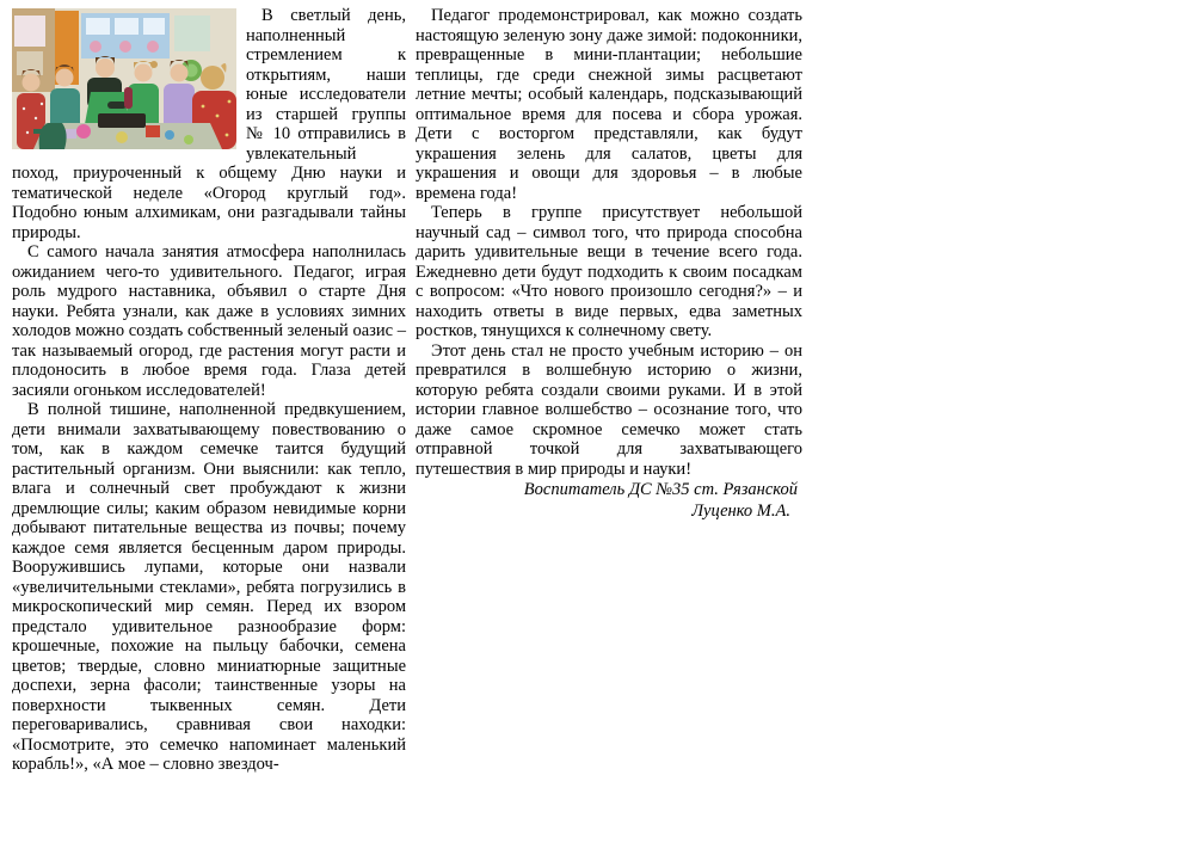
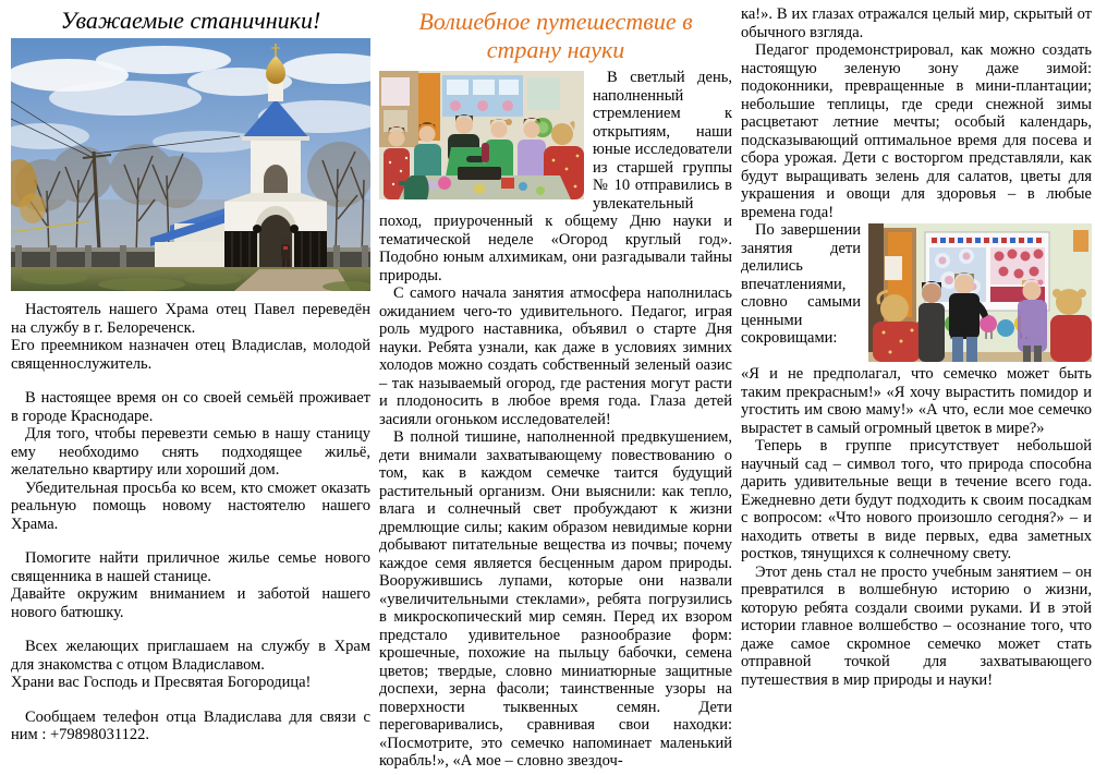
+ Уважаемые станичники!
+ Настоятель нашего Храма отец Павел переведён на службу в г. Белореченск.
+ Его преемником назначен отец Владислав, молодой священнослужитель.
+ В настоящее время он со своей семьёй проживает в городе Краснодаре.
+ Для того, чтобы перевезти семью в нашу станицу ему необходимо снять подходящее жильё, желательно квартиру или хороший дом.
+ Убедительная просьба ко всем, кто сможет оказать реальную помощь новому настоятелю нашего Храма.
+ Помогите найти приличное жилье семье нового священника в нашей станице.
+ Давайте окружим вниманием и заботой нашего нового батюшку.
+ Всех желающих приглашаем на службу в Храм для знакомства с отцом Владиславом.
+ Храни вас Господь и Пресвятая Богородица!
+ Сообщаем телефон отца Владислава для связи с ним : +79898031122.
+ Волшебное путешествие в страну науки
  В светлый день, наполненный стремлением к открытиям, наши юные исследователи из старшей группы № 10 отправились в увлекательный поход, приуроченный к общему Дню науки и тематической неделе «Огород круглый год». Подобно юным алхимикам, они разгадывали тайны природы.
  С самого начала занятия атмосфера наполнилась ожиданием чего-то удивительного. Педагог, играя роль мудрого наставника, объявил о старте Дня науки. Ребята узнали, как даже в условиях зимних холодов можно создать собственный зеленый оазис – так называемый огород, где растения могут расти и плодоносить в любое время года. Глаза детей засияли огоньком исследователей!
  В полной тишине, наполненной предвкушением, дети внимали захватывающему повествованию о том, как в каждом семечке таится будущий растительный организм. Они выяснили: как тепло, влага и солнечный свет пробуждают к жизни дремлющие силы; каким образом невидимые корни добывают питательные вещества из почвы; почему каждое семя является бесценным даром природы. Вооружившись лупами, которые они назвали «увеличительными стеклами», ребята погрузились в микроскопический мир семян. Перед их взором предстало удивительное разнообразие форм: крошечные, похожие на пыльцу бабочки, семена цветов; твердые, словно миниатюрные защитные доспехи, зерна фасоли; таинственные узоры на поверхности тыквенных семян. Дети переговаривались, сравнивая свои находки: «Посмотрите, это семечко напоминает маленький корабль!», «А мое – словно звездоч-
+ ка!». В их глазах отражался целый мир, скрытый от обычного взгляда.
- Педагог продемонстрировал, как можно создать настоящую зеленую зону даже зимой: подоконники, превращенные в мини-плантации; небольшие теплицы, где среди снежной зимы расцветают летние мечты; особый календарь, подсказывающий оптимальное время для посева и сбора урожая. Дети с восторгом представляли, как будут украшения зелень для салатов, цветы для украшения и овощи для здоровья – в любые времена года!
+ Педагог продемонстрировал, как можно создать настоящую зеленую зону даже зимой: подоконники, превращенные в мини-плантации; небольшие теплицы, где среди снежной зимы расцветают летние мечты; особый календарь, подсказывающий оптимальное время для посева и сбора урожая. Дети с восторгом представляли, как будут выращивать зелень для салатов, цветы для украшения и овощи для здоровья – в любые времена года!
+ По завершении занятия дети делились впечатлениями, словно самыми ценными сокровищами:
+ «Я и не предполагал, что семечко может быть таким прекрасным!» «Я хочу вырастить помидор и угостить им свою маму!» «А что, если мое семечко вырастет в самый огромный цветок в мире?»
  Теперь в группе присутствует небольшой научный сад – символ того, что природа способна дарить удивительные вещи в течение всего года. Ежедневно дети будут подходить к своим посадкам с вопросом: «Что нового произошло сегодня?» – и находить ответы в виде первых, едва заметных ростков, тянущихся к солнечному свету.
- Этот день стал не просто учебным историю – он превратился в волшебную историю о жизни, которую ребята создали своими руками. И в этой истории главное волшебство – осознание того, что даже самое скромное семечко может стать отправной точкой для захватывающего путешествия в мир природы и науки!
+ Этот день стал не просто учебным занятием – он превратился в волшебную историю о жизни, которую ребята создали своими руками. И в этой истории главное волшебство – осознание того, что даже самое скромное семечко может стать отправной точкой для захватывающего путешествия в мир природы и науки!
- Воспитатель ДС №35 ст. Рязанской
- Луценко М.А.
